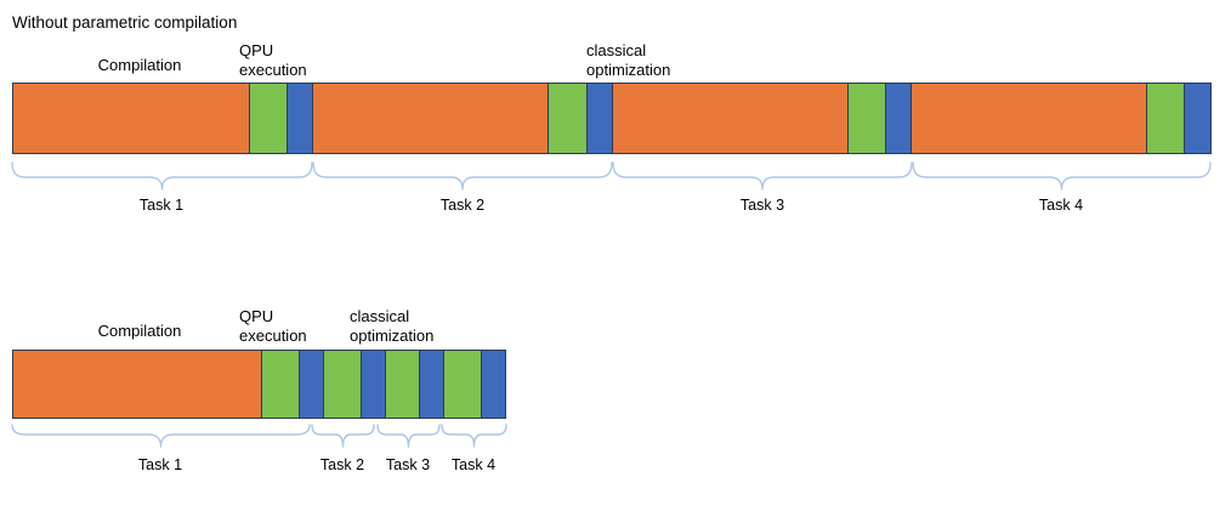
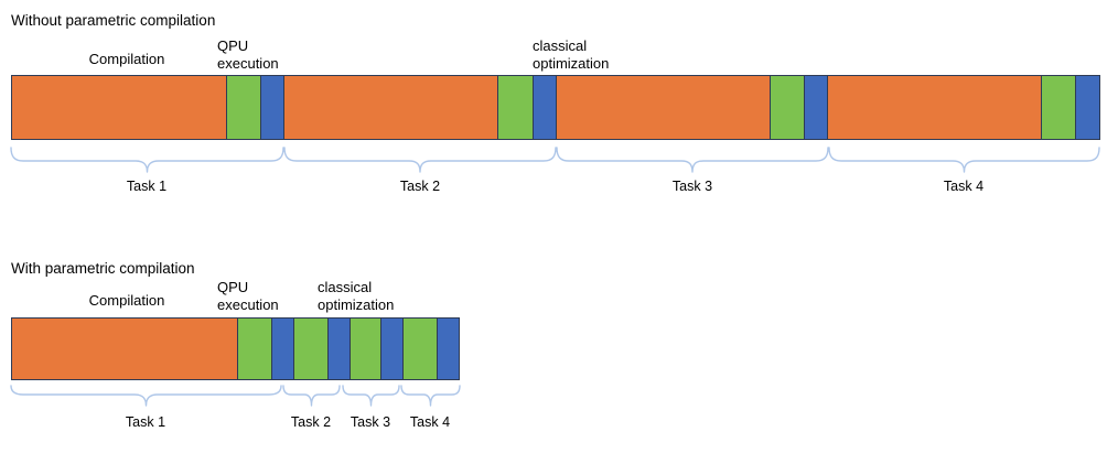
  Without parametric compilation
  Compilation
  QPU
  execution
  classical
  optimization
  Task 1
  Task 2
  Task 3
  Task 4
+ With parametric compilation
  Compilation
  QPU
  execution
  classical
  optimization
  Task 1
  Task 2
  Task 3
  Task 4
